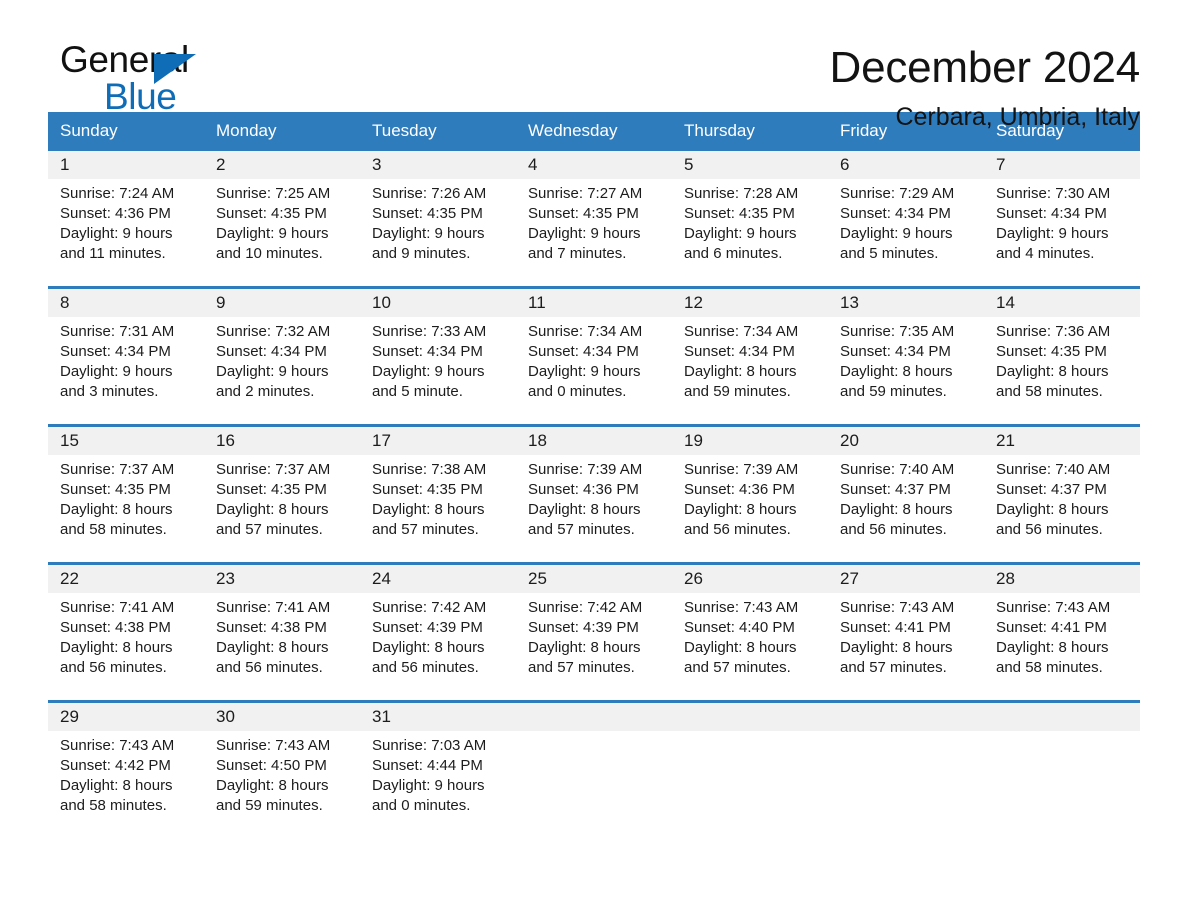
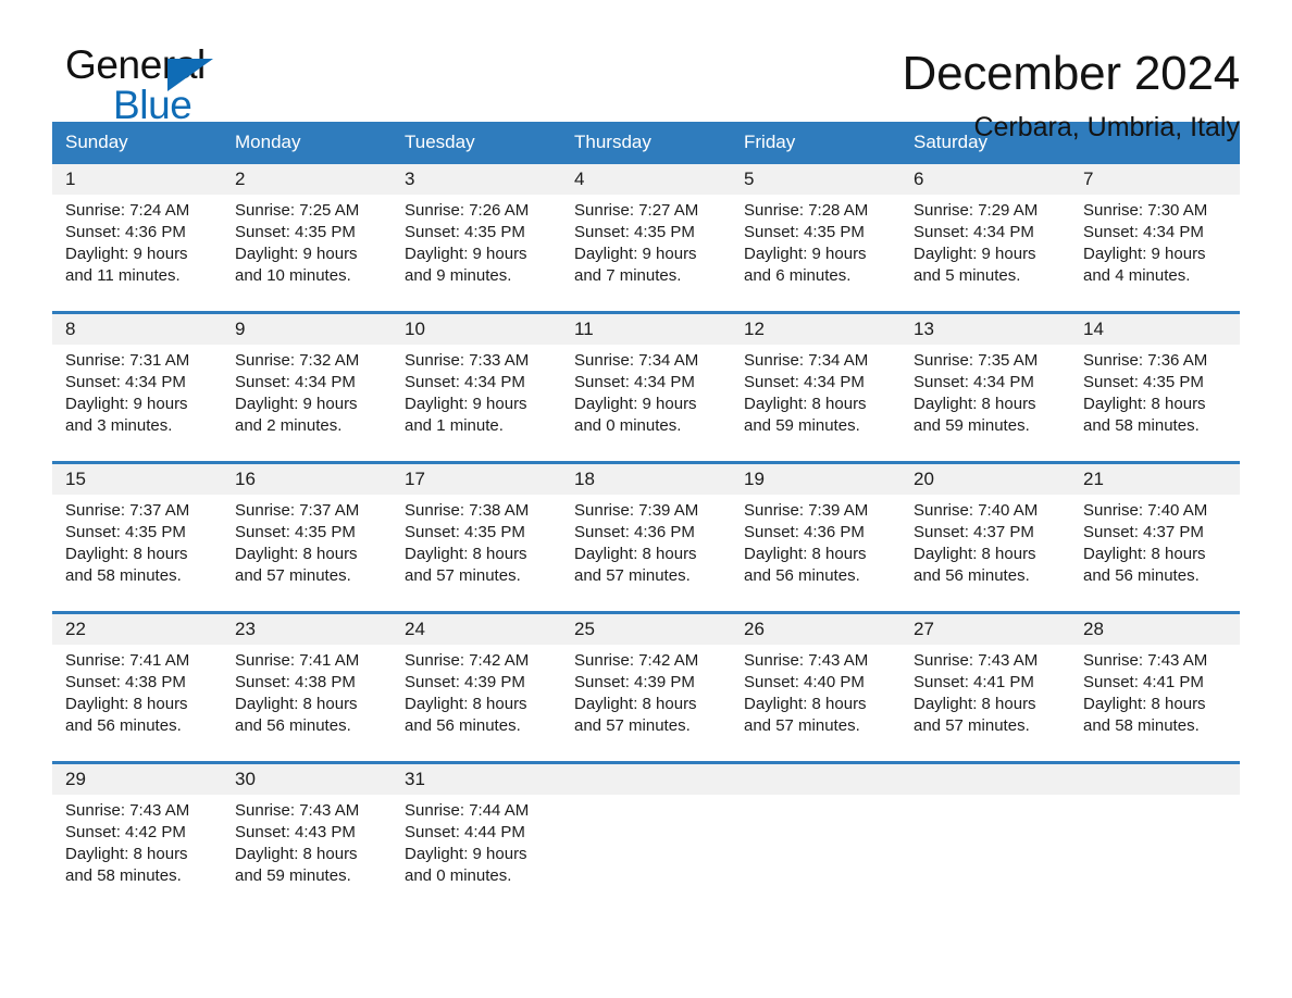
  General
  Blue
  December 2024
  Cerbara, Umbria, Italy
  Sunday
  Monday
  Tuesday
- Wednesday
  Thursday
  Friday
  Saturday
  1
  Sunrise: 7:24 AM
  Sunset: 4:36 PM
  Daylight: 9 hours
  and 11 minutes.
  2
  Sunrise: 7:25 AM
  Sunset: 4:35 PM
  Daylight: 9 hours
  and 10 minutes.
  3
  Sunrise: 7:26 AM
  Sunset: 4:35 PM
  Daylight: 9 hours
  and 9 minutes.
  4
  Sunrise: 7:27 AM
  Sunset: 4:35 PM
  Daylight: 9 hours
  and 7 minutes.
  5
  Sunrise: 7:28 AM
  Sunset: 4:35 PM
  Daylight: 9 hours
  and 6 minutes.
  6
  Sunrise: 7:29 AM
  Sunset: 4:34 PM
  Daylight: 9 hours
  and 5 minutes.
  7
  Sunrise: 7:30 AM
  Sunset: 4:34 PM
  Daylight: 9 hours
  and 4 minutes.
  8
  Sunrise: 7:31 AM
  Sunset: 4:34 PM
  Daylight: 9 hours
  and 3 minutes.
  9
  Sunrise: 7:32 AM
  Sunset: 4:34 PM
  Daylight: 9 hours
  and 2 minutes.
  10
  Sunrise: 7:33 AM
  Sunset: 4:34 PM
  Daylight: 9 hours
- and 5 minute.
+ and 1 minute.
  11
  Sunrise: 7:34 AM
  Sunset: 4:34 PM
  Daylight: 9 hours
  and 0 minutes.
  12
  Sunrise: 7:34 AM
  Sunset: 4:34 PM
  Daylight: 8 hours
  and 59 minutes.
  13
  Sunrise: 7:35 AM
  Sunset: 4:34 PM
  Daylight: 8 hours
  and 59 minutes.
  14
  Sunrise: 7:36 AM
  Sunset: 4:35 PM
  Daylight: 8 hours
  and 58 minutes.
  15
  Sunrise: 7:37 AM
  Sunset: 4:35 PM
  Daylight: 8 hours
  and 58 minutes.
  16
  Sunrise: 7:37 AM
  Sunset: 4:35 PM
  Daylight: 8 hours
  and 57 minutes.
  17
  Sunrise: 7:38 AM
  Sunset: 4:35 PM
  Daylight: 8 hours
  and 57 minutes.
  18
  Sunrise: 7:39 AM
  Sunset: 4:36 PM
  Daylight: 8 hours
  and 57 minutes.
  19
  Sunrise: 7:39 AM
  Sunset: 4:36 PM
  Daylight: 8 hours
  and 56 minutes.
  20
  Sunrise: 7:40 AM
  Sunset: 4:37 PM
  Daylight: 8 hours
  and 56 minutes.
  21
  Sunrise: 7:40 AM
  Sunset: 4:37 PM
  Daylight: 8 hours
  and 56 minutes.
  22
  Sunrise: 7:41 AM
  Sunset: 4:38 PM
  Daylight: 8 hours
  and 56 minutes.
  23
  Sunrise: 7:41 AM
  Sunset: 4:38 PM
  Daylight: 8 hours
  and 56 minutes.
  24
  Sunrise: 7:42 AM
  Sunset: 4:39 PM
  Daylight: 8 hours
  and 56 minutes.
  25
  Sunrise: 7:42 AM
  Sunset: 4:39 PM
  Daylight: 8 hours
  and 57 minutes.
  26
  Sunrise: 7:43 AM
  Sunset: 4:40 PM
  Daylight: 8 hours
  and 57 minutes.
  27
  Sunrise: 7:43 AM
  Sunset: 4:41 PM
  Daylight: 8 hours
  and 57 minutes.
  28
  Sunrise: 7:43 AM
  Sunset: 4:41 PM
  Daylight: 8 hours
  and 58 minutes.
  29
  Sunrise: 7:43 AM
  Sunset: 4:42 PM
  Daylight: 8 hours
  and 58 minutes.
  30
  Sunrise: 7:43 AM
- Sunset: 4:50 PM
+ Sunset: 4:43 PM
  Daylight: 8 hours
  and 59 minutes.
  31
- Sunrise: 7:03 AM
+ Sunrise: 7:44 AM
  Sunset: 4:44 PM
  Daylight: 9 hours
  and 0 minutes.
